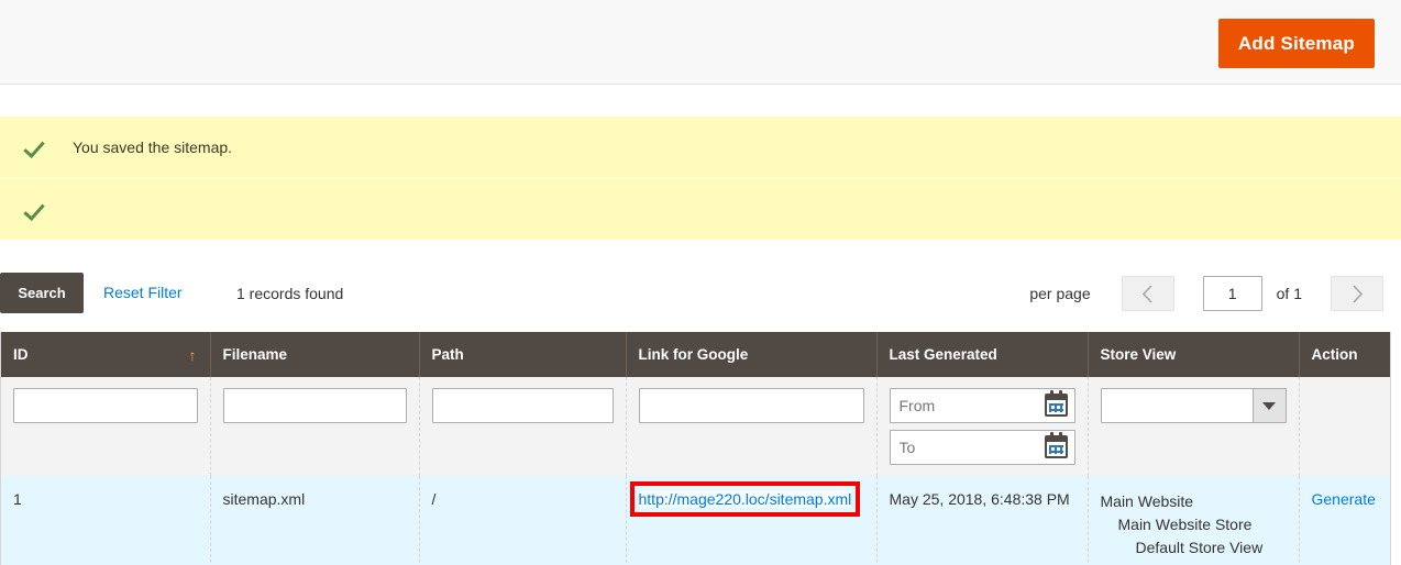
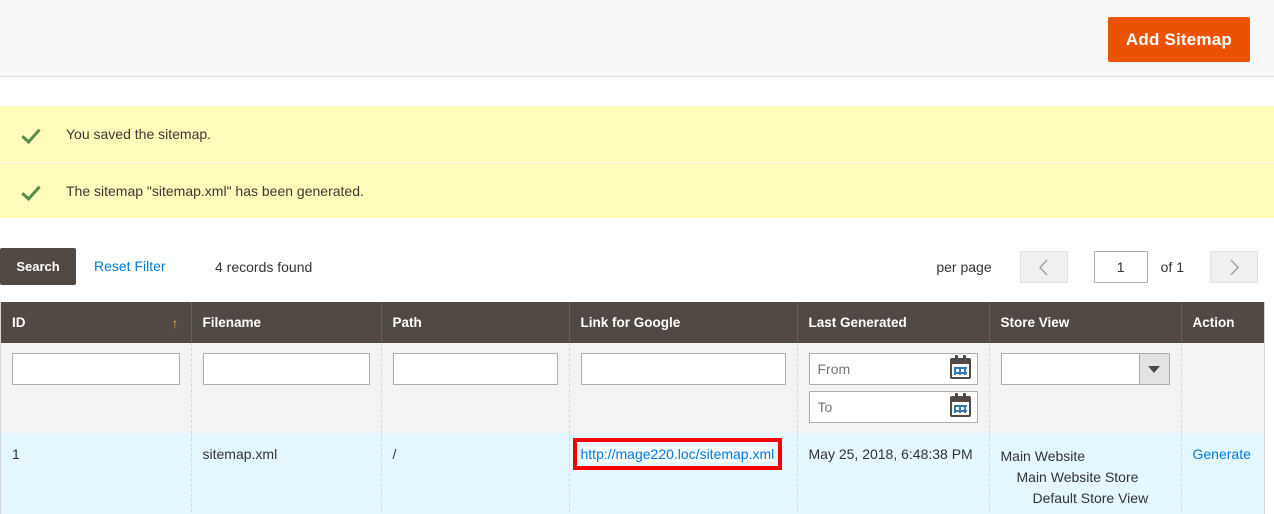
  Add Sitemap
  You saved the sitemap.
+ The sitemap "sitemap.xml" has been generated.
  Search
  Reset Filter
- 1 records found
+ 4 records found
  per page
  1
  of 1
  ID ↑	Filename	Path	Link for Google	Last Generated	Store View	Action
  				From To
  1	sitemap.xml	/	http://mage220.loc/sitemap.xml	May 25, 2018, 6:48:38 PM	Main Website Main Website Store Default Store View	Generate
